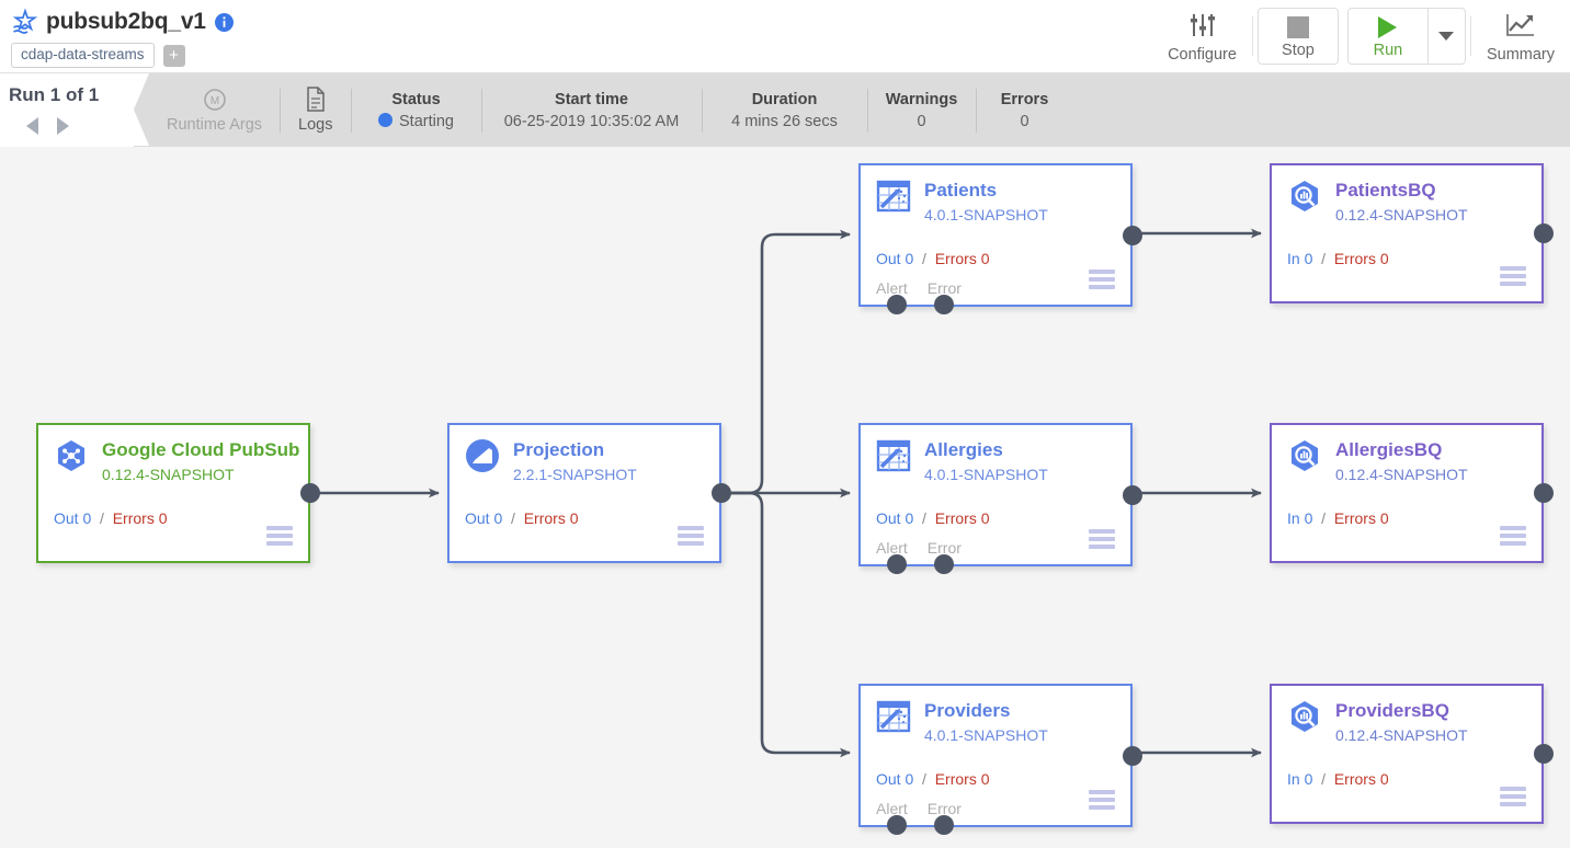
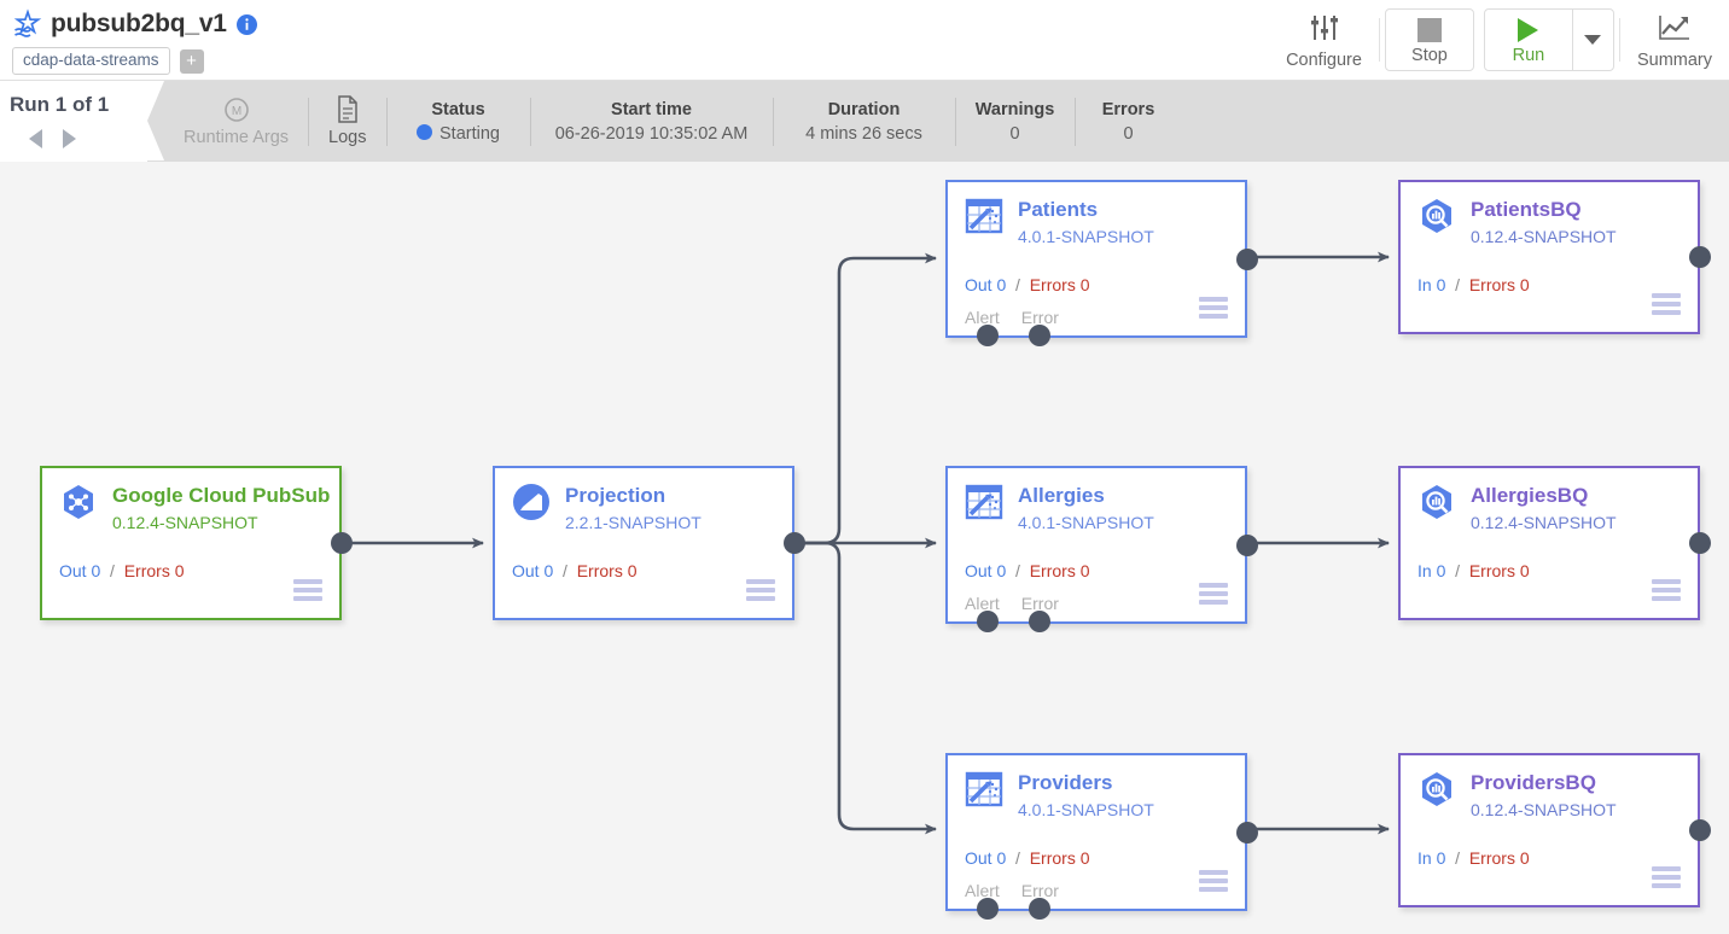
  pubsub2bq_v1
  cdap-data-streams
  +
  Configure
  Stop
  Run
  Summary
  Run 1 of 1
  M
  Runtime Args
  Logs
  Status
  Starting
  Start time
- 06-25-2019 10:35:02 AM
+ 06-26-2019 10:35:02 AM
  Duration
  4 mins 26 secs
  Warnings
  0
  Errors
  0
  Google Cloud PubSub
  0.12.4-SNAPSHOT
  Out 0 / Errors 0
  Projection
  2.2.1-SNAPSHOT
  Out 0 / Errors 0
  Patients
  4.0.1-SNAPSHOT
  Out 0 / Errors 0
  Alert
  Error
  PatientsBQ
  0.12.4-SNAPSHOT
  In 0 / Errors 0
  Allergies
  4.0.1-SNAPSHOT
  Out 0 / Errors 0
  Alert
  Error
  AllergiesBQ
  0.12.4-SNAPSHOT
  In 0 / Errors 0
  Providers
  4.0.1-SNAPSHOT
  Out 0 / Errors 0
  Alert
  Error
  ProvidersBQ
  0.12.4-SNAPSHOT
  In 0 / Errors 0
